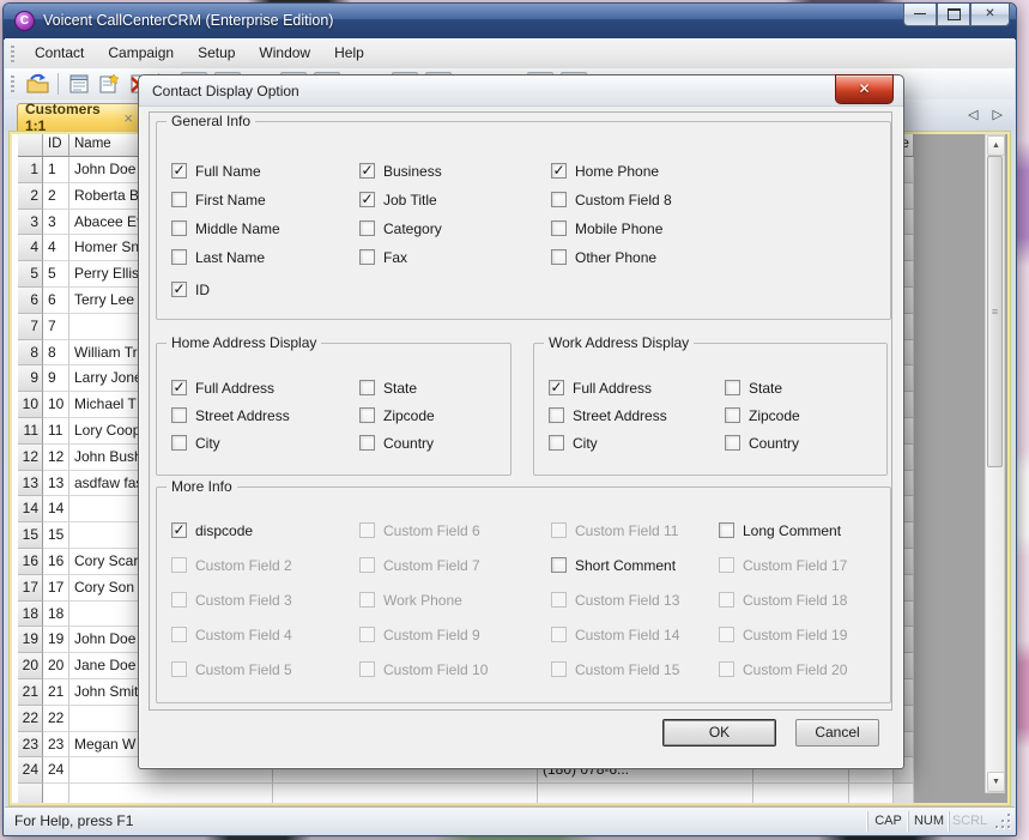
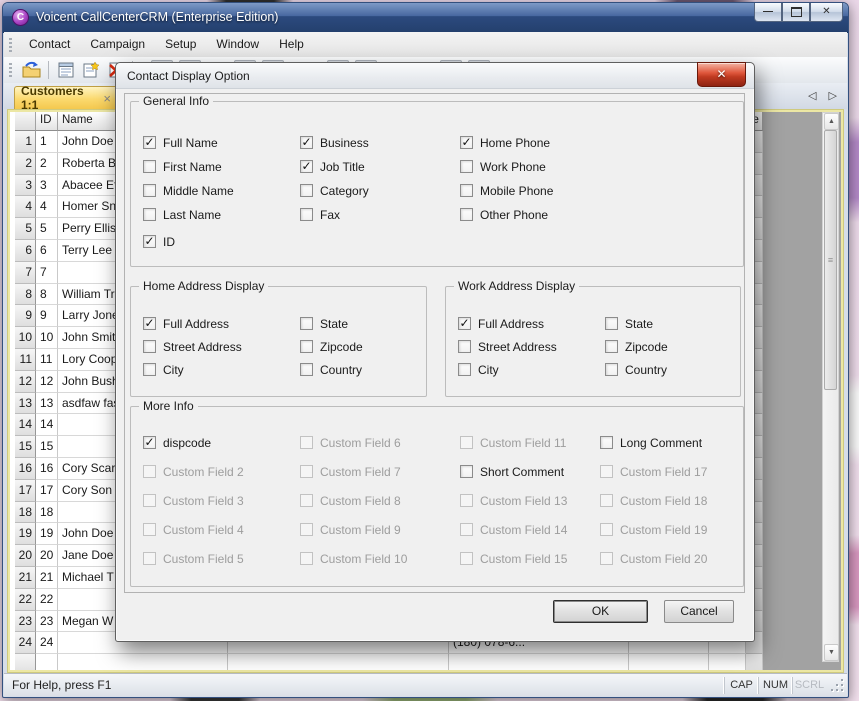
  C
  Voicent CallCenterCRM (Enterprise Edition)
  —
  ✕
  Contact
  Campaign
  Setup
  Window
  Help
  Customers 1:1
  ×
  ◁ ▷
  ID
  Name
  1
  1
  John Doe
  2
  2
  Roberta B
  3
  3
  Abacee E
  4
  4
  Homer Sn
  5
  5
  Perry Ellis
  6
  6
  Terry Lee
  7
  7
  8
  8
  William Tr
  9
  9
  Larry Jon
  10
  10
- Michael T
+ John Smit
  11
  11
  Lory Coo
  12
  12
  John Bus
  13
  13
  asdfaw fa
  14
  14
  15
  15
  16
  16
  Cory Scar
  17
  17
  Cory Son
  18
  18
  19
  19
  John Doe
  20
  20
  Jane Doe
  21
  21
- John Smit
+ Michael T
  22
  22
  23
  23
  Megan W
  24
  24
  (180) 078-6...
  ≡
  For Help, press F1
  CAP
  NUM
  SCRL
  Contact Display Option
  ✕
  General Info
  ✓
  Full Name
  First Name
  Middle Name
  Last Name
  ✓
  ID
  ✓
  Business
  ✓
  Job Title
  Category
  Fax
  ✓
  Home Phone
- Custom Field 8
+ Work Phone
  Mobile Phone
  Other Phone
  Home Address Display
  ✓
  Full Address
  Street Address
  City
  State
  Zipcode
  Country
  Work Address Display
  ✓
  Full Address
  Street Address
  City
  State
  Zipcode
  Country
  More Info
  ✓
  dispcode
  Custom Field 2
  Custom Field 3
  Custom Field 4
  Custom Field 5
  Custom Field 6
  Custom Field 7
- Work Phone
+ Custom Field 8
  Custom Field 9
  Custom Field 10
  Custom Field 11
  Short Comment
  Custom Field 13
  Custom Field 14
  Custom Field 15
  Long Comment
  Custom Field 17
  Custom Field 18
  Custom Field 19
  Custom Field 20
  OK
  Cancel
